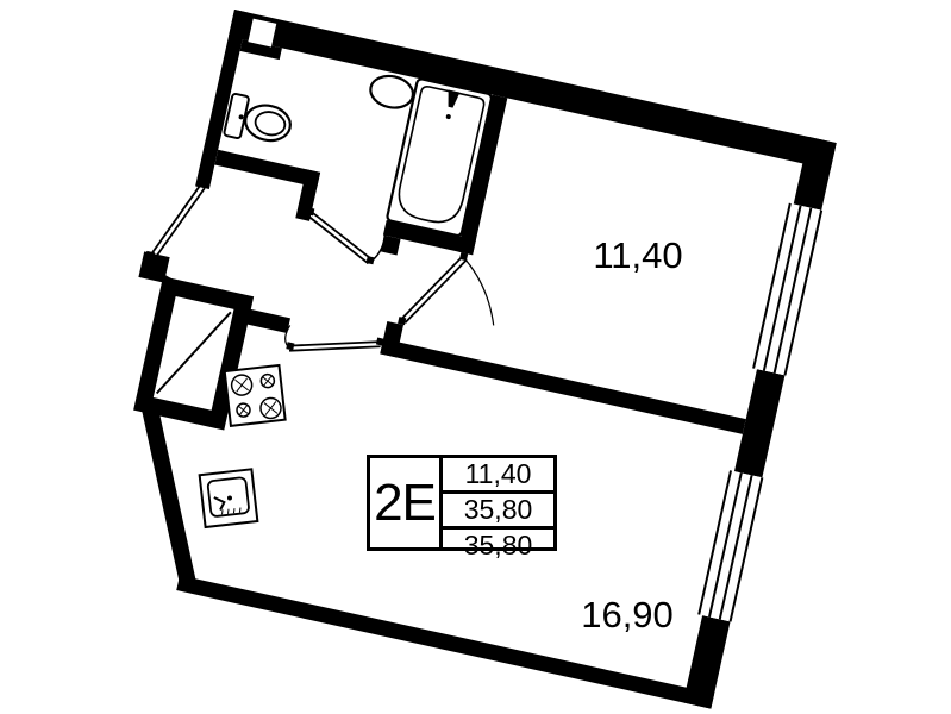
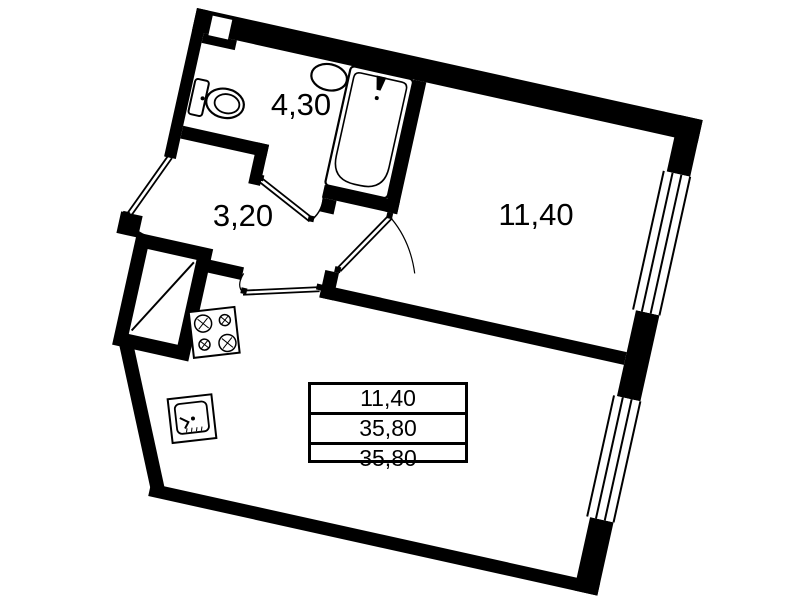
+ 4,30
+ 3,20
  11,40
- 16,90
- 2Е
  11,40
  35,80
  35,80
